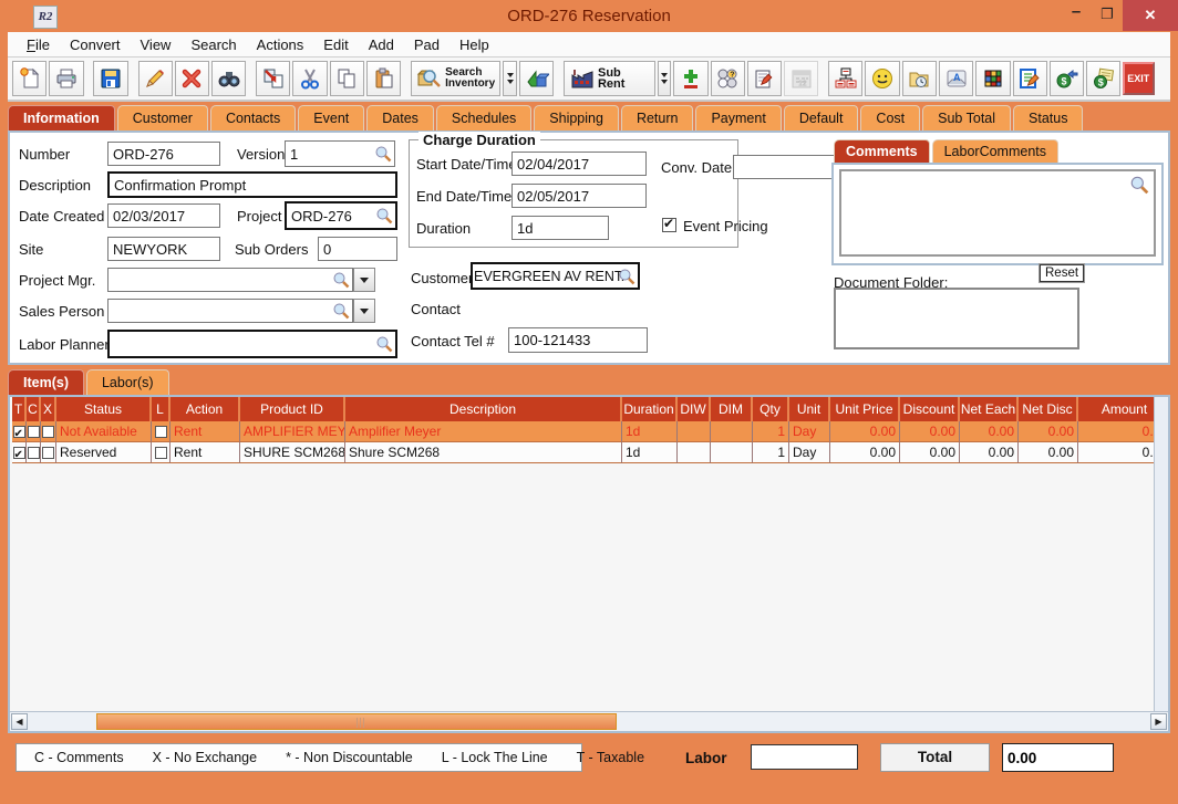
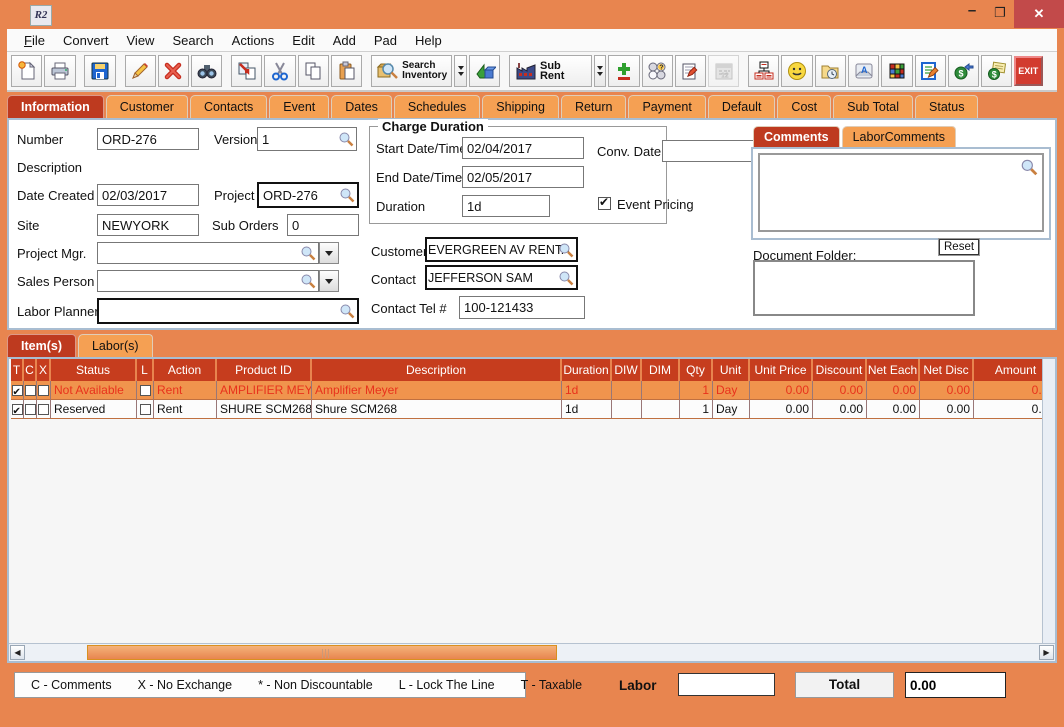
  R2
- ORD-276 Reservation
  –
  ❐
  ✕
  File
  Convert
  View
  Search
  Actions
  Edit
  Add
  Pad
  Help
  Search
  Inventory
  Sub Rent
  A
  $
  $
  EXIT
  Information
  Customer
  Contacts
  Event
  Dates
  Schedules
  Shipping
  Return
  Payment
  Default
  Cost
  Sub Total
  Status
  Number
  ORD-276
  Version
  1
  Description
- Confirmation Prompt
  Date Created
  02/03/2017
  Project
  ORD-276
  Site
  NEWYORK
  Sub Orders
  0
  Project Mgr.
  Sales Person
  Labor Planne
  Charge Duration
  Start Date/Tim
  02/04/2017
  End Date/Time
  02/05/2017
  Duration
  1d
  Conv. Date
  Event Pricing
  Custome
  EVERGREEN AV RENT
  Contact
+ JEFFERSON SAM
  Contact Tel #
  100-121433
  Comments
  LaborComments
  Document Folder:
  Reset
  Item(s)
  Labor(s)
  T
  C
  X
  Status
  L
  Action
  Product ID
  Description
  Duration
  DIW
  DIM
  Qty
  Unit
  Unit Price
  Discount
  Net Each
  Net Disc
  Amount
  Not Available
  Rent
  AMPLIFIER MEY
  Amplifier Meyer
  1d
  1
  Day
  0.00
  0.00
  0.00
  0.00
  Reserved
  Rent
  SHURE SCM268
  Shure SCM268
  1d
  1
  Day
  0.00
  0.00
  0.00
  0.00
  ◀
  ▶
  C - Comments
  X - No Exchange
  * - Non Discountable
  L - Lock The Line
  T - Taxable
  Labor
  Total
  0.00
